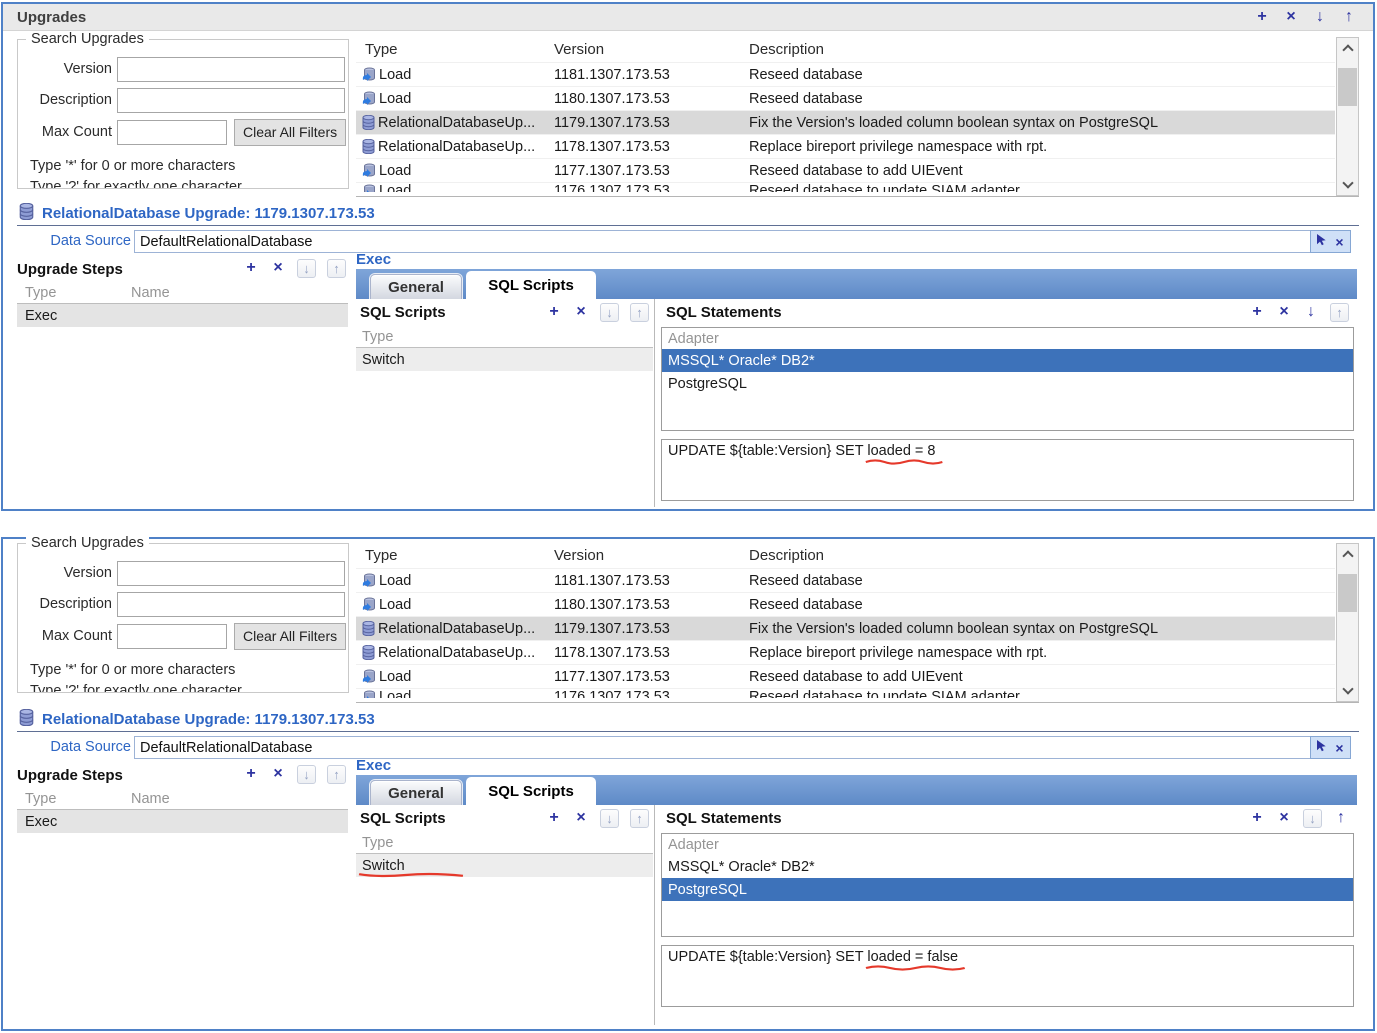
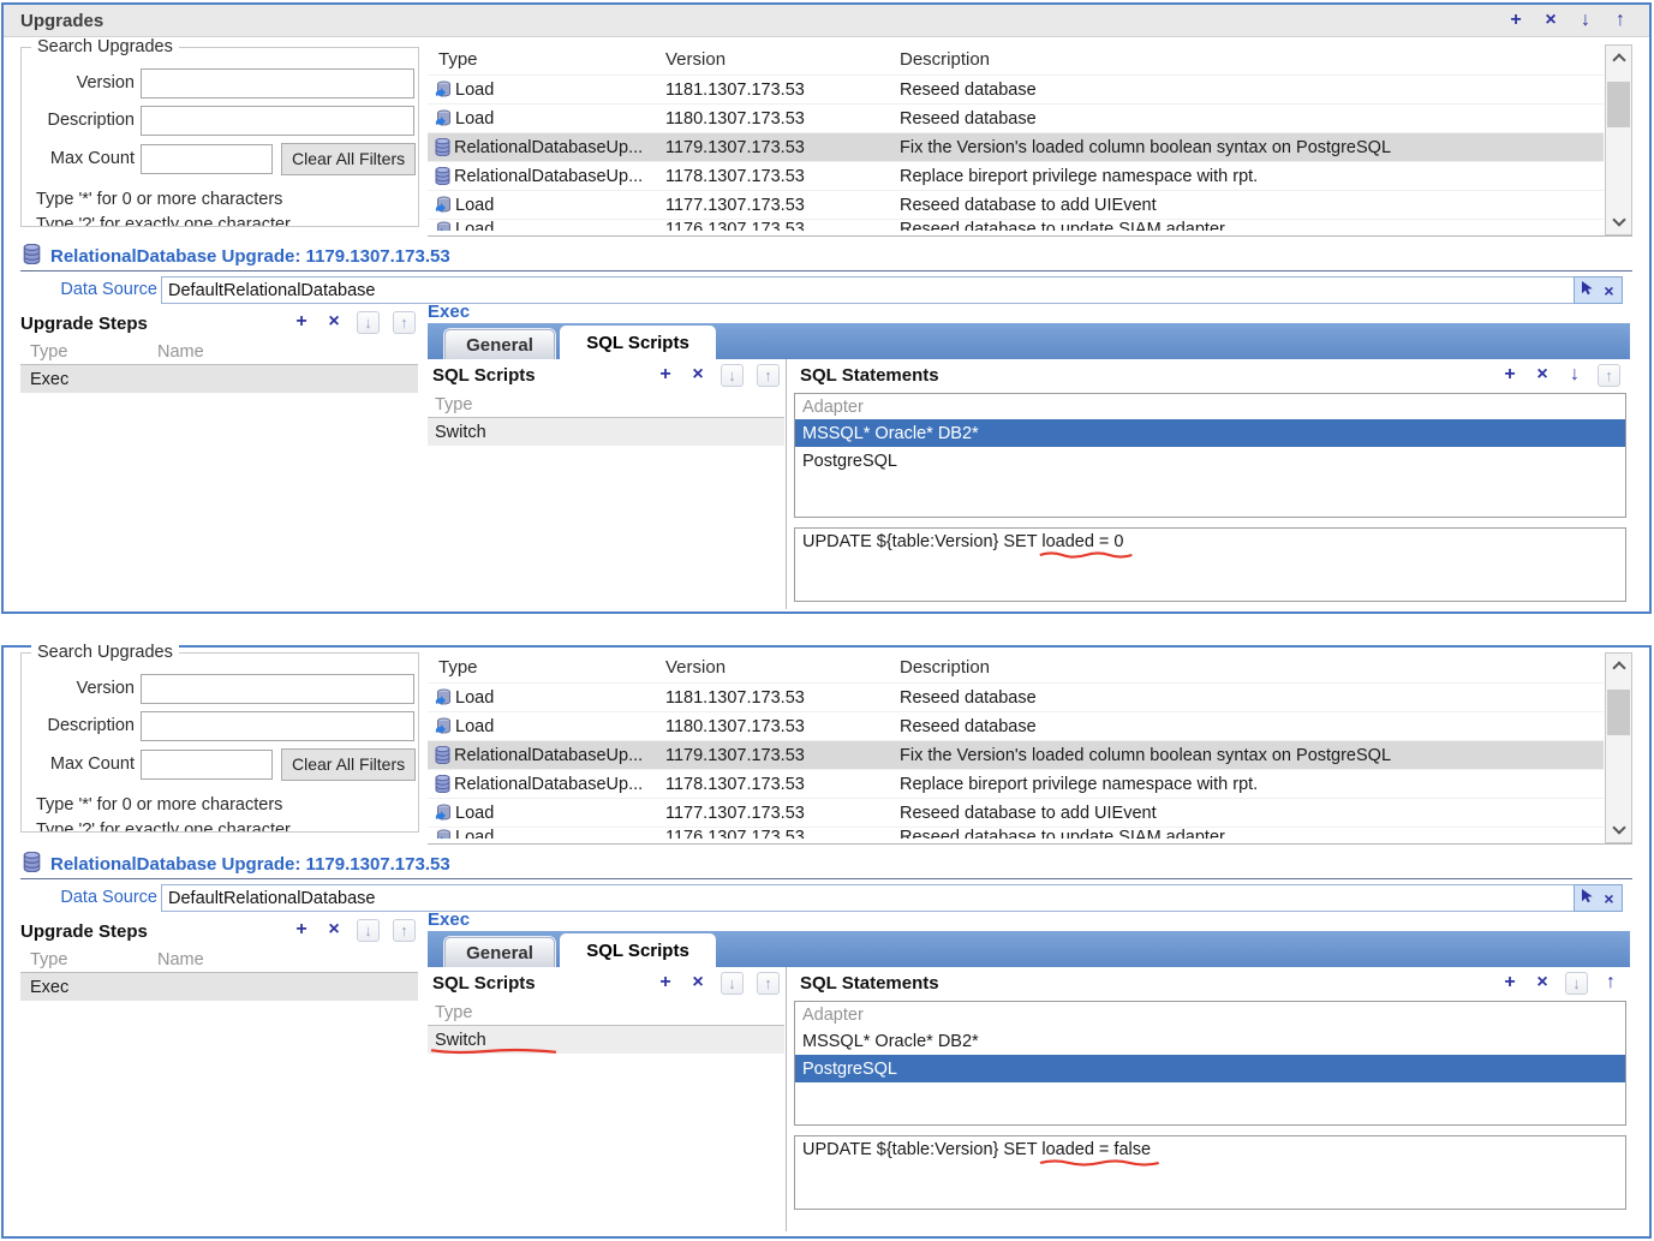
  Upgrades
  +
  ×
  ↓
  ↑
  Search Upgrades
  Version
  Description
  Max Count
  Clear All Filters
  Type '*' for 0 or more characters
  Type '?' for exactly one character
  Type
  Version
  Description
  Load
  1181.1307.173.53
  Reseed database
  Load
  1180.1307.173.53
  Reseed database
  RelationalDatabaseUp...
  1179.1307.173.53
  Fix the Version's loaded column boolean syntax on PostgreSQL
  RelationalDatabaseUp...
  1178.1307.173.53
  Replace bireport privilege namespace with rpt.
  Load
  1177.1307.173.53
  Reseed database to add UIEvent
  Load
  1176.1307.173.53
  Reseed database to update SIAM adapter
  RelationalDatabase Upgrade: 1179.1307.173.53
  Data Source
  DefaultRelationalDatabase
  ×
  Upgrade Steps
  +
  ×
  ↓
  ↑
  Type
  Name
  Exec
  Exec
  General
  SQL Scripts
  SQL Scripts
  +
  ×
  ↓
  ↑
  Type
  Switch
  SQL Statements
  +
  ×
  ↓
  ↑
  Adapter
  MSSQL* Oracle* DB2*
  PostgreSQL
- UPDATE ${table:Version} SET loaded = 8
+ UPDATE ${table:Version} SET loaded = 0
  Search Upgrades
  Version
  Description
  Max Count
  Clear All Filters
  Type '*' for 0 or more characters
  Type '?' for exactly one character
  Type
  Version
  Description
  Load
  1181.1307.173.53
  Reseed database
  Load
  1180.1307.173.53
  Reseed database
  RelationalDatabaseUp...
  1179.1307.173.53
  Fix the Version's loaded column boolean syntax on PostgreSQL
  RelationalDatabaseUp...
  1178.1307.173.53
  Replace bireport privilege namespace with rpt.
  Load
  1177.1307.173.53
  Reseed database to add UIEvent
  Load
  1176.1307.173.53
  Reseed database to update SIAM adapter
  RelationalDatabase Upgrade: 1179.1307.173.53
  Data Source
  DefaultRelationalDatabase
  ×
  Upgrade Steps
  +
  ×
  ↓
  ↑
  Type
  Name
  Exec
  Exec
  General
  SQL Scripts
  SQL Scripts
  +
  ×
  ↓
  ↑
  Type
  Switch
  SQL Statements
  +
  ×
  ↓
  ↑
  Adapter
  MSSQL* Oracle* DB2*
  PostgreSQL
  UPDATE ${table:Version} SET loaded = false
